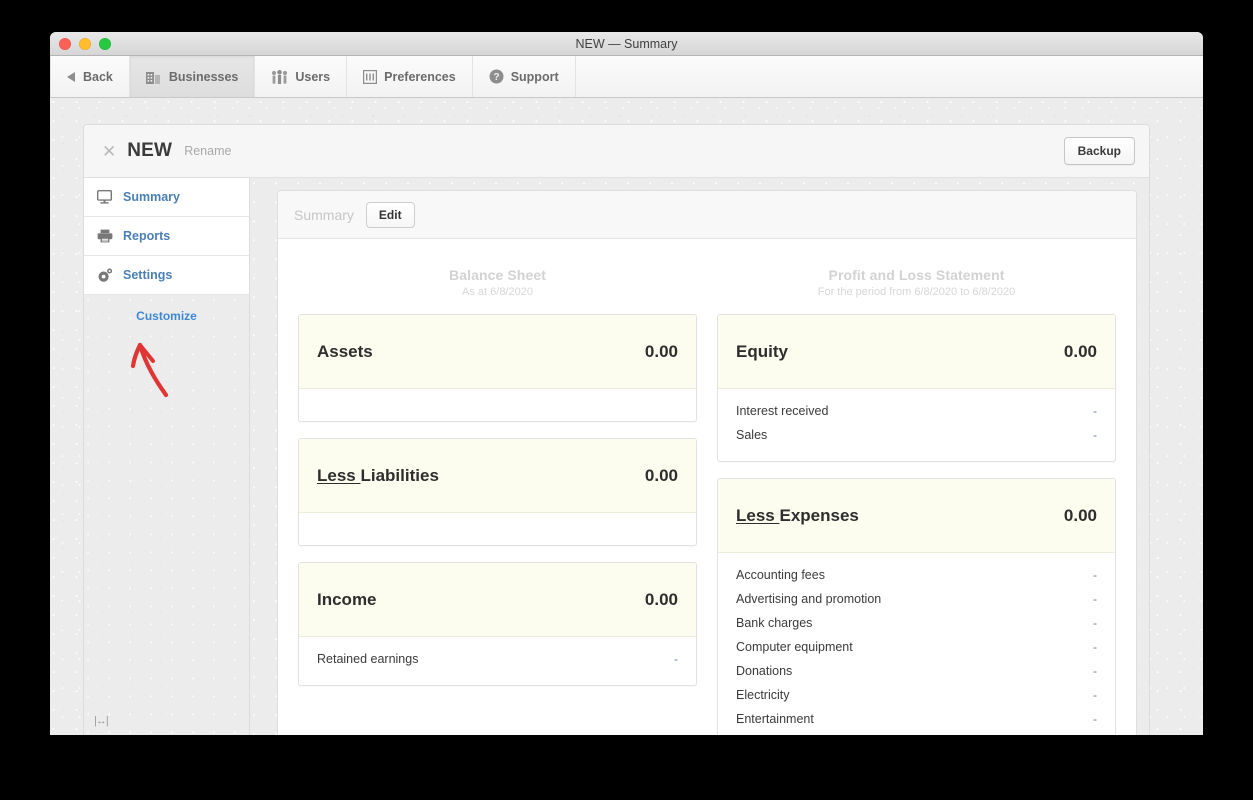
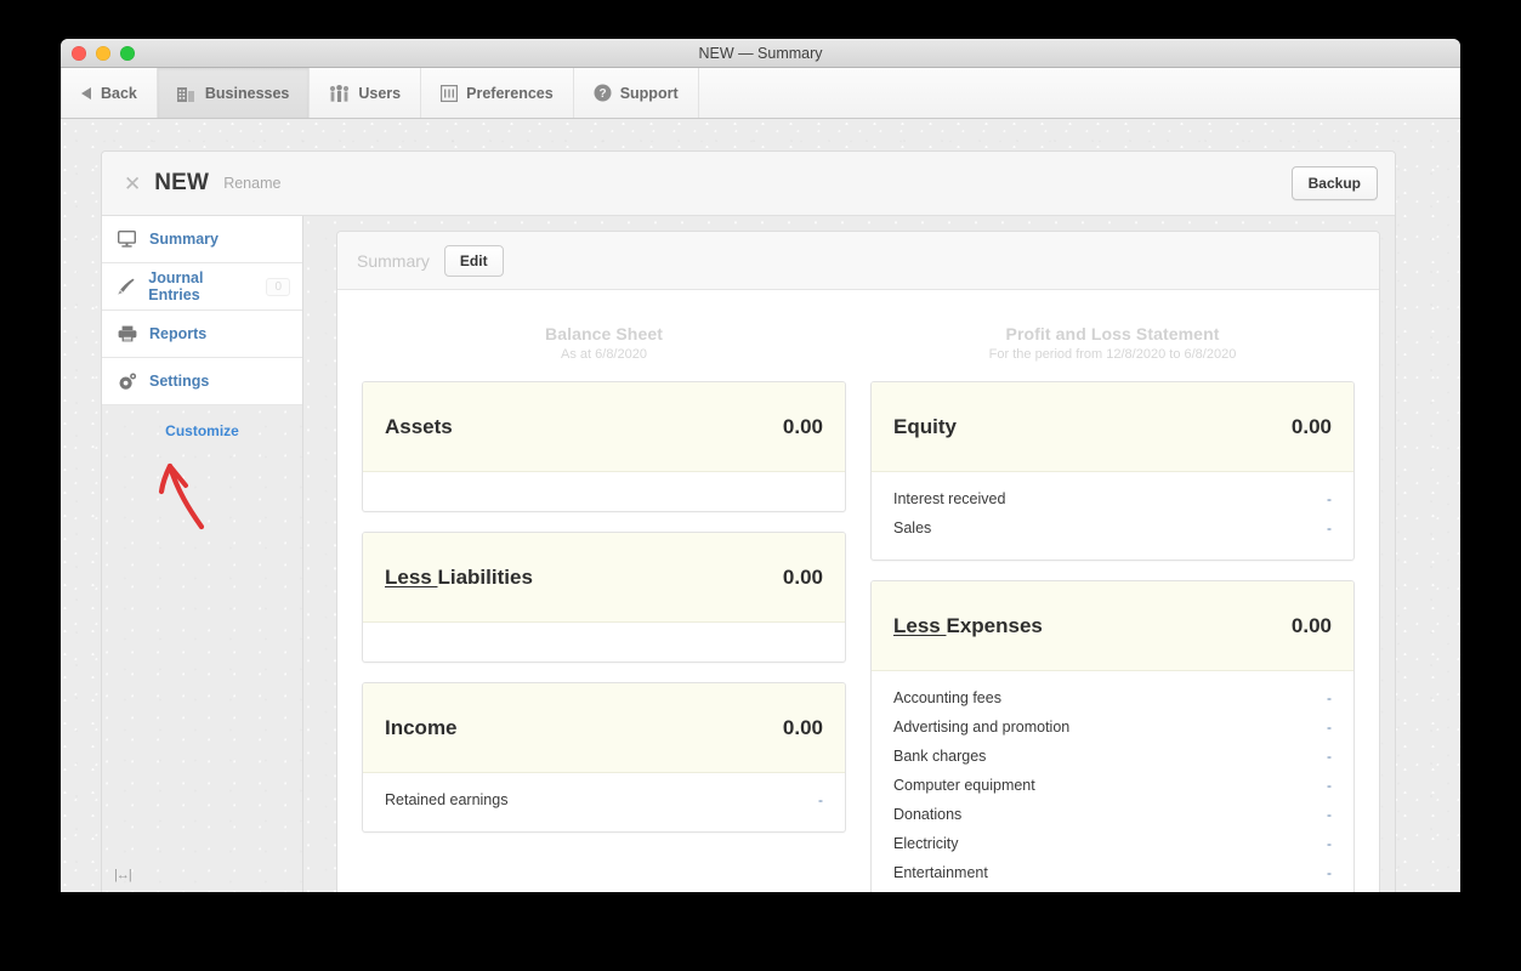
  NEW — Summary
  Back
  Businesses
  Users
  Preferences
  ?
  Support
  ✕
  NEW
  Rename
  Backup
  Summary
+ Journal Entries
+ 0
  Reports
  Settings
  Customize
  |↔|
  Summary
  Edit
  Balance Sheet
  As at 6/8/2020
  Assets
  0.00
  Less Liabilities
  0.00
  Income
  0.00
  Retained earnings
  -
  Profit and Loss Statement
- For the period from 6/8/2020 to 6/8/2020
+ For the period from 12/8/2020 to 6/8/2020
  Equity
  0.00
  Interest received
  -
  Sales
  -
  Less Expenses
  0.00
  Accounting fees
  -
  Advertising and promotion
  -
  Bank charges
  -
  Computer equipment
  -
  Donations
  -
  Electricity
  -
  Entertainment
  -
